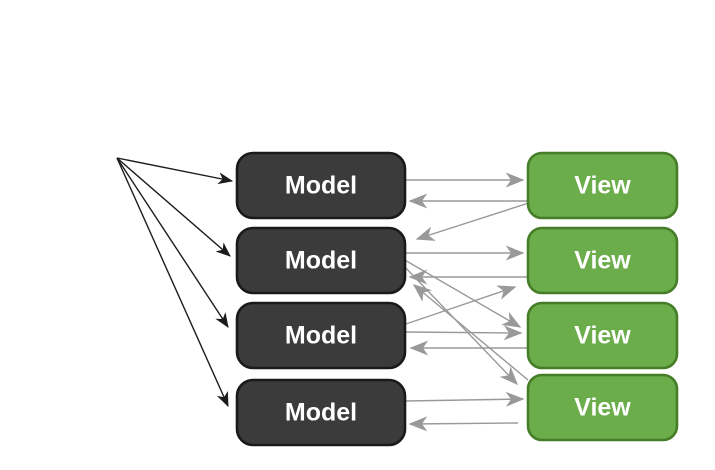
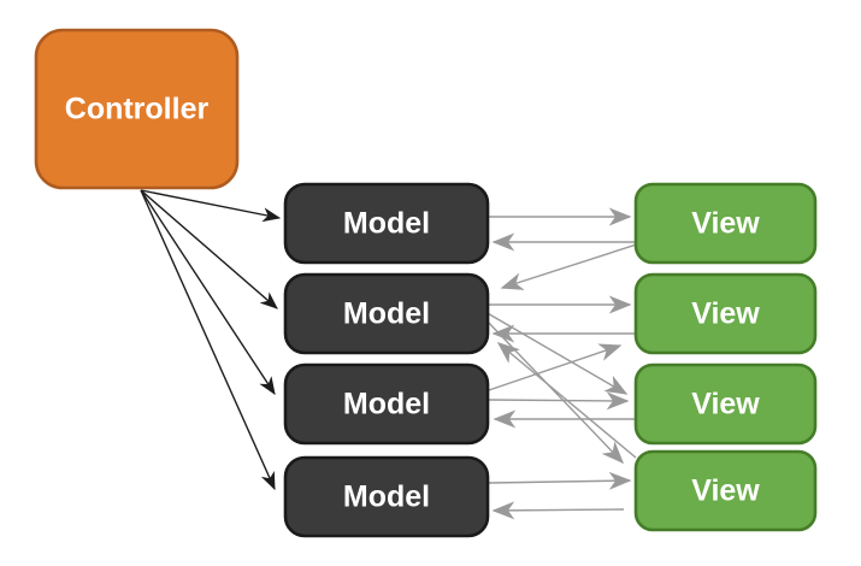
+ Controller
  Model
  Model
  Model
  Model
  View
  View
  View
  View
